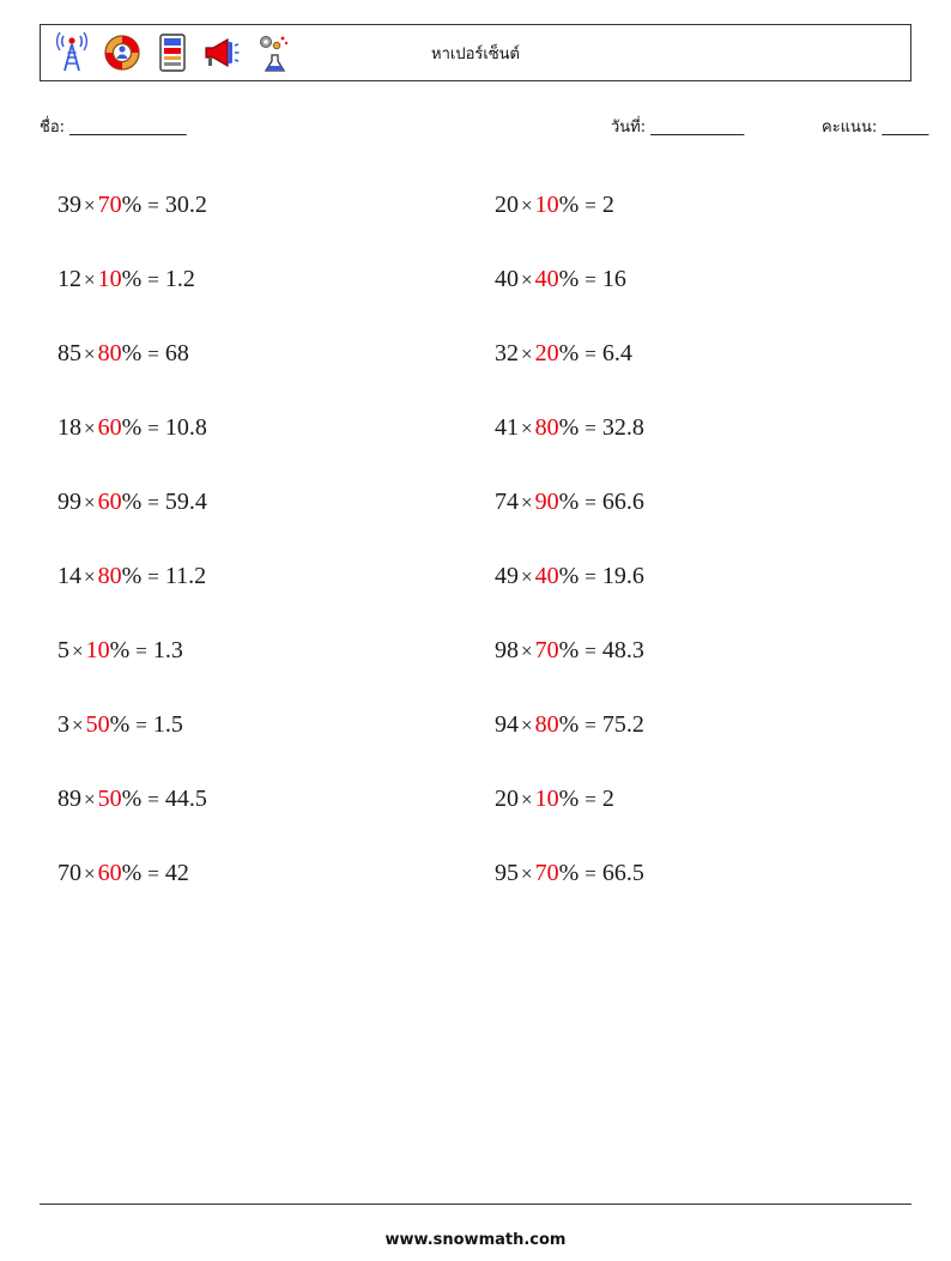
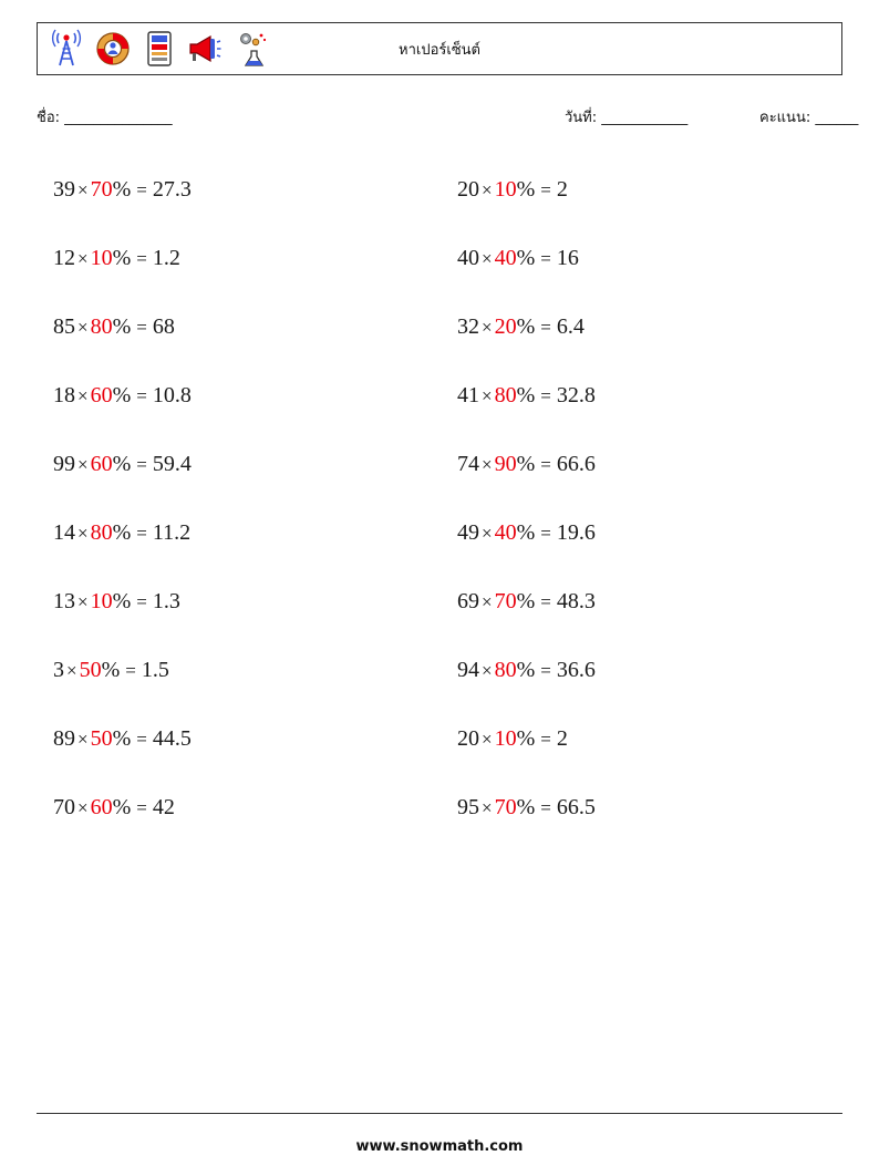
  หาเปอร์เซ็นต์
  ชื่อ: _______________
  วันที่: ____________
  คะแนน: ______
- 39×70% = 30.2
+ 39×70% = 27.3
  12×10% = 1.2
  85×80% = 68
  18×60% = 10.8
  99×60% = 59.4
  14×80% = 11.2
- 5×10% = 1.3
+ 13×10% = 1.3
  3×50% = 1.5
  89×50% = 44.5
  70×60% = 42
  20×10% = 2
  40×40% = 16
  32×20% = 6.4
  41×80% = 32.8
  74×90% = 66.6
  49×40% = 19.6
- 98×70% = 48.3
+ 69×70% = 48.3
- 94×80% = 75.2
+ 94×80% = 36.6
  20×10% = 2
  95×70% = 66.5
  www.snowmath.com
